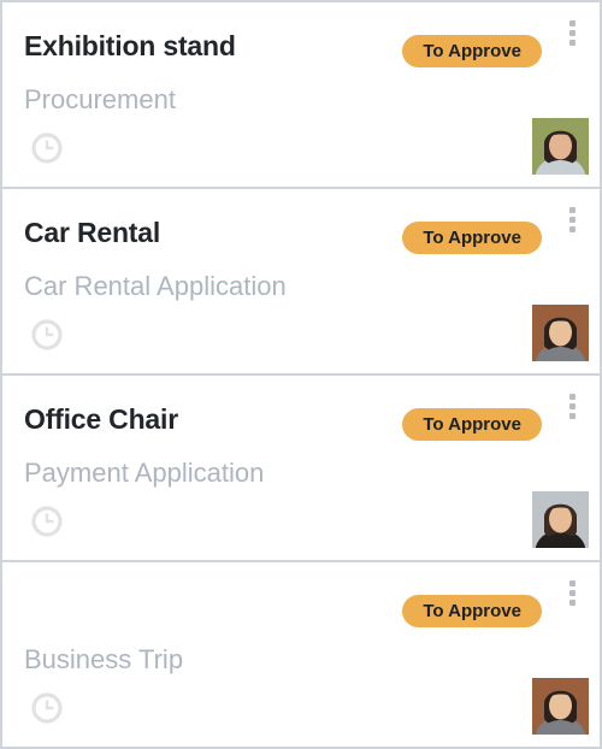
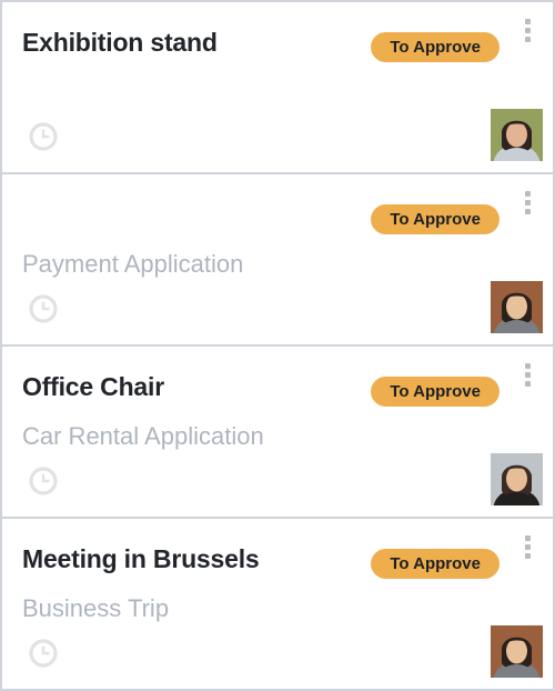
  Exhibition stand
  To Approve
- Procurement
- Car Rental
  To Approve
- Car Rental Application
+ Payment Application
  Office Chair
  To Approve
- Payment Application
+ Car Rental Application
+ Meeting in Brussels
  To Approve
  Business Trip
